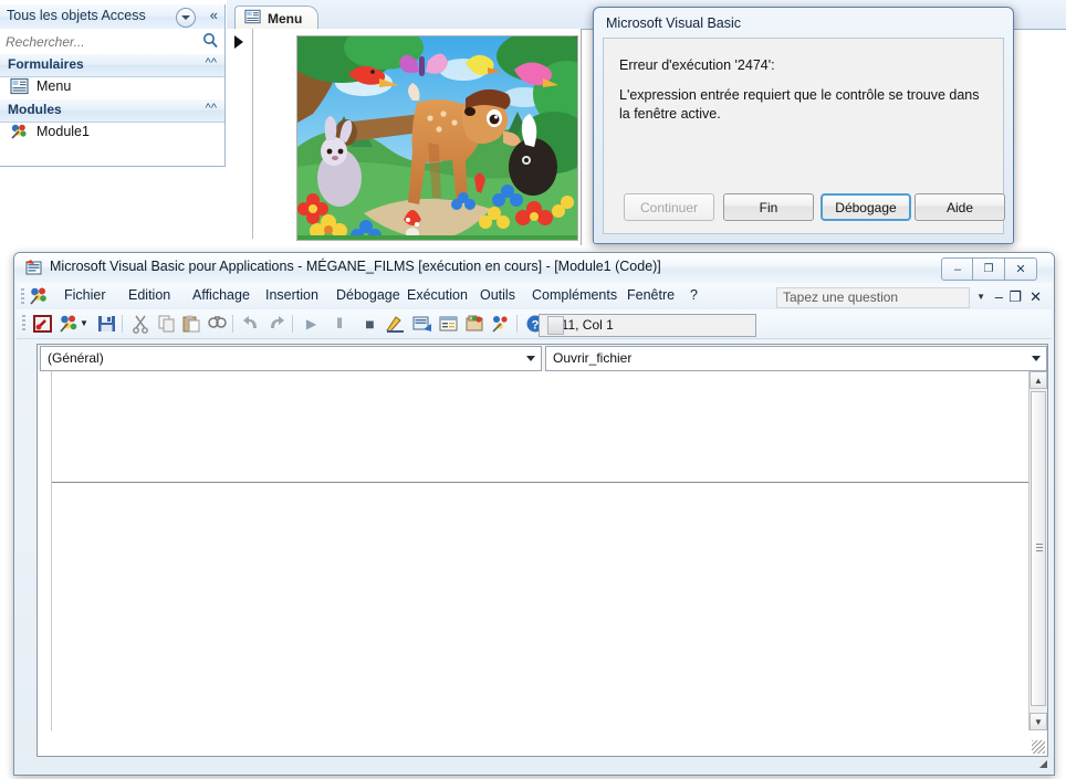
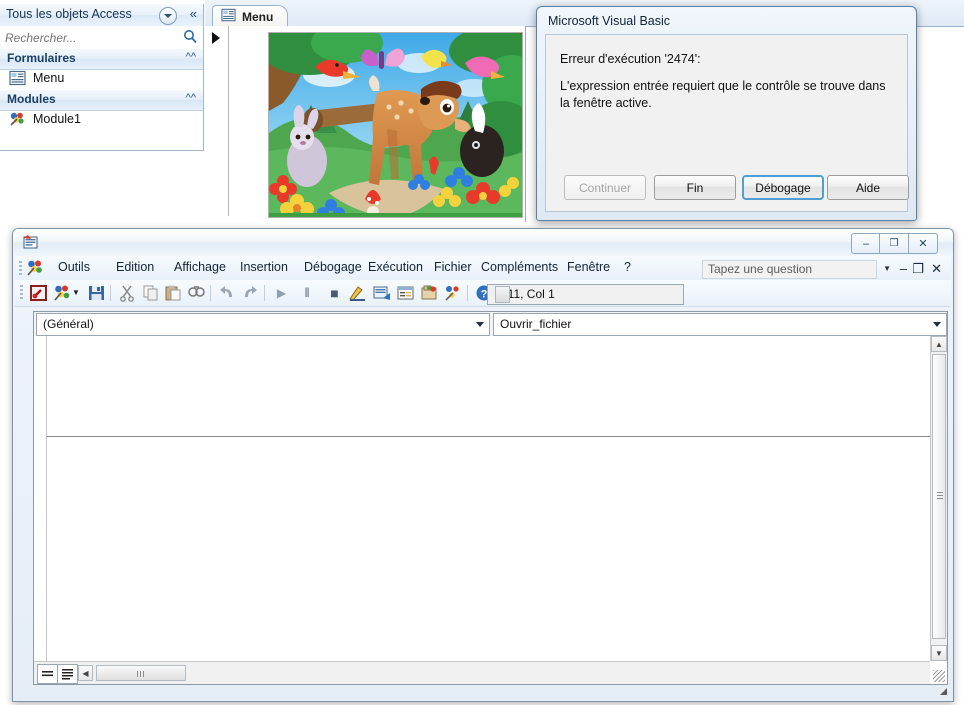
  Tous les objets Access
  «
  Rechercher...
  Formulaires
  ^^
  Menu
  Modules
  ^^
  Module1
  Menu
  Microsoft Visual Basic
  Erreur d'exécution '2474':
  L'expression entrée requiert que le contrôle se trouve dans la fenêtre active.
  Continuer
  Fin
  Débogage
  Aide
- Microsoft Visual Basic pour Applications - MÉGANE_FILMS [exécution en cours] - [Module1 (Code)]
  –
  ❐
  ✕
- Fichier
+ Outils
  Edition
  Affichage
  Insertion
  Débogage
  Exécution
- Outils
+ Fichier
  Compléments
  Fenêtre
  ?
  Tapez une question
  ▼
  –
  ❐
  ✕
  ▼
  ▶
  ‖
  ■
  ?
  11, Col 1
  (Général)
  Ouvrir_fichier
  ▲
  ▼
+ ◀
